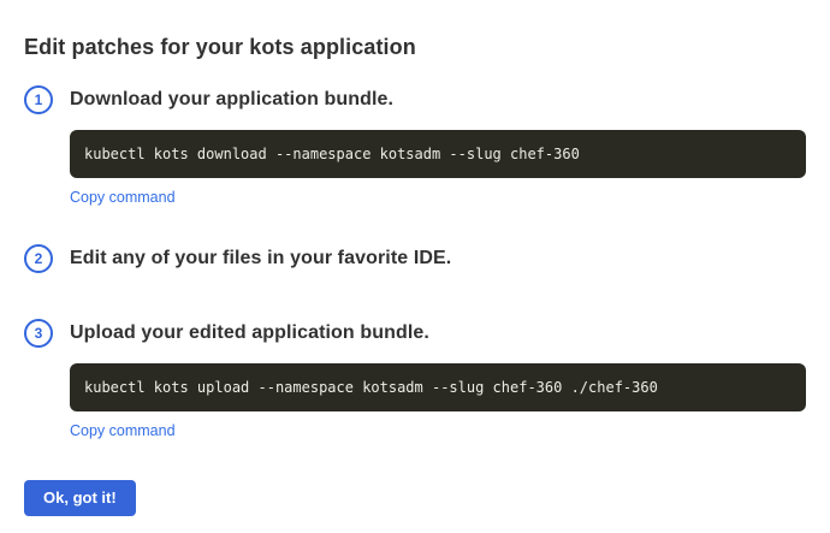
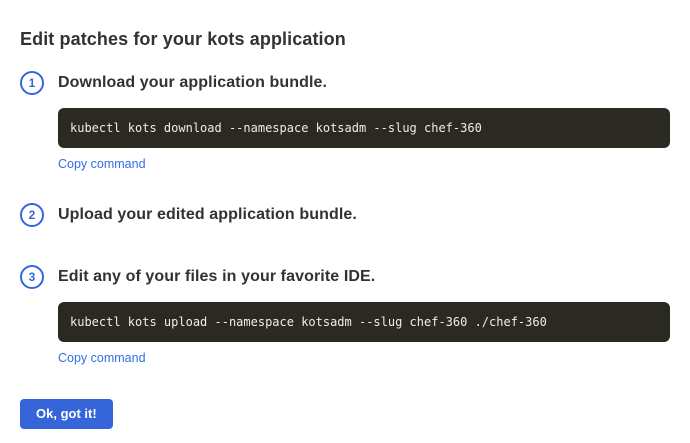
  Edit patches for your kots application
  1
  Download your application bundle.
  kubectl kots download --namespace kotsadm --slug chef-360
  Copy command
  2
- Edit any of your files in your favorite IDE.
+ Upload your edited application bundle.
  3
- Upload your edited application bundle.
+ Edit any of your files in your favorite IDE.
  kubectl kots upload --namespace kotsadm --slug chef-360 ./chef-360
  Copy command
  Ok, got it!
